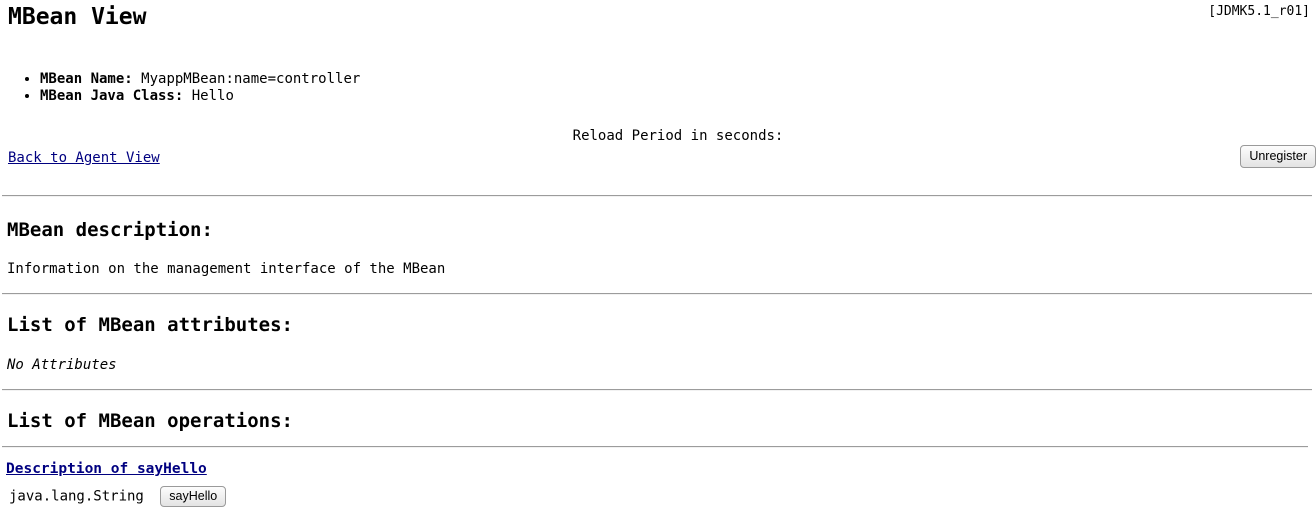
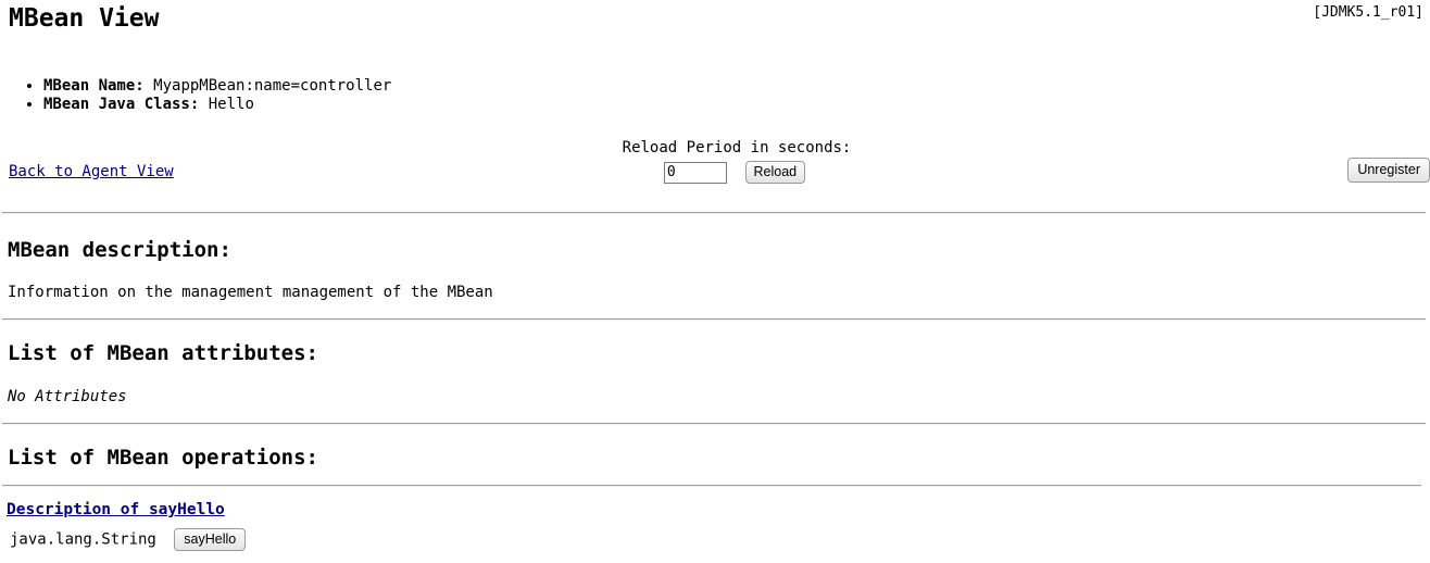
  MBean View
  [JDMK5.1_r01]
  MBean Name: MyappMBean:name=controller
  MBean Java Class: Hello
  Back to Agent View
  Reload Period in seconds:
+ 0 Reload
  Unregister
  MBean description:
- Information on the management interface of the MBean
+ Information on the management management of the MBean
  List of MBean attributes:
  No Attributes
  List of MBean operations:
  Description of sayHello
  java.lang.String sayHello
